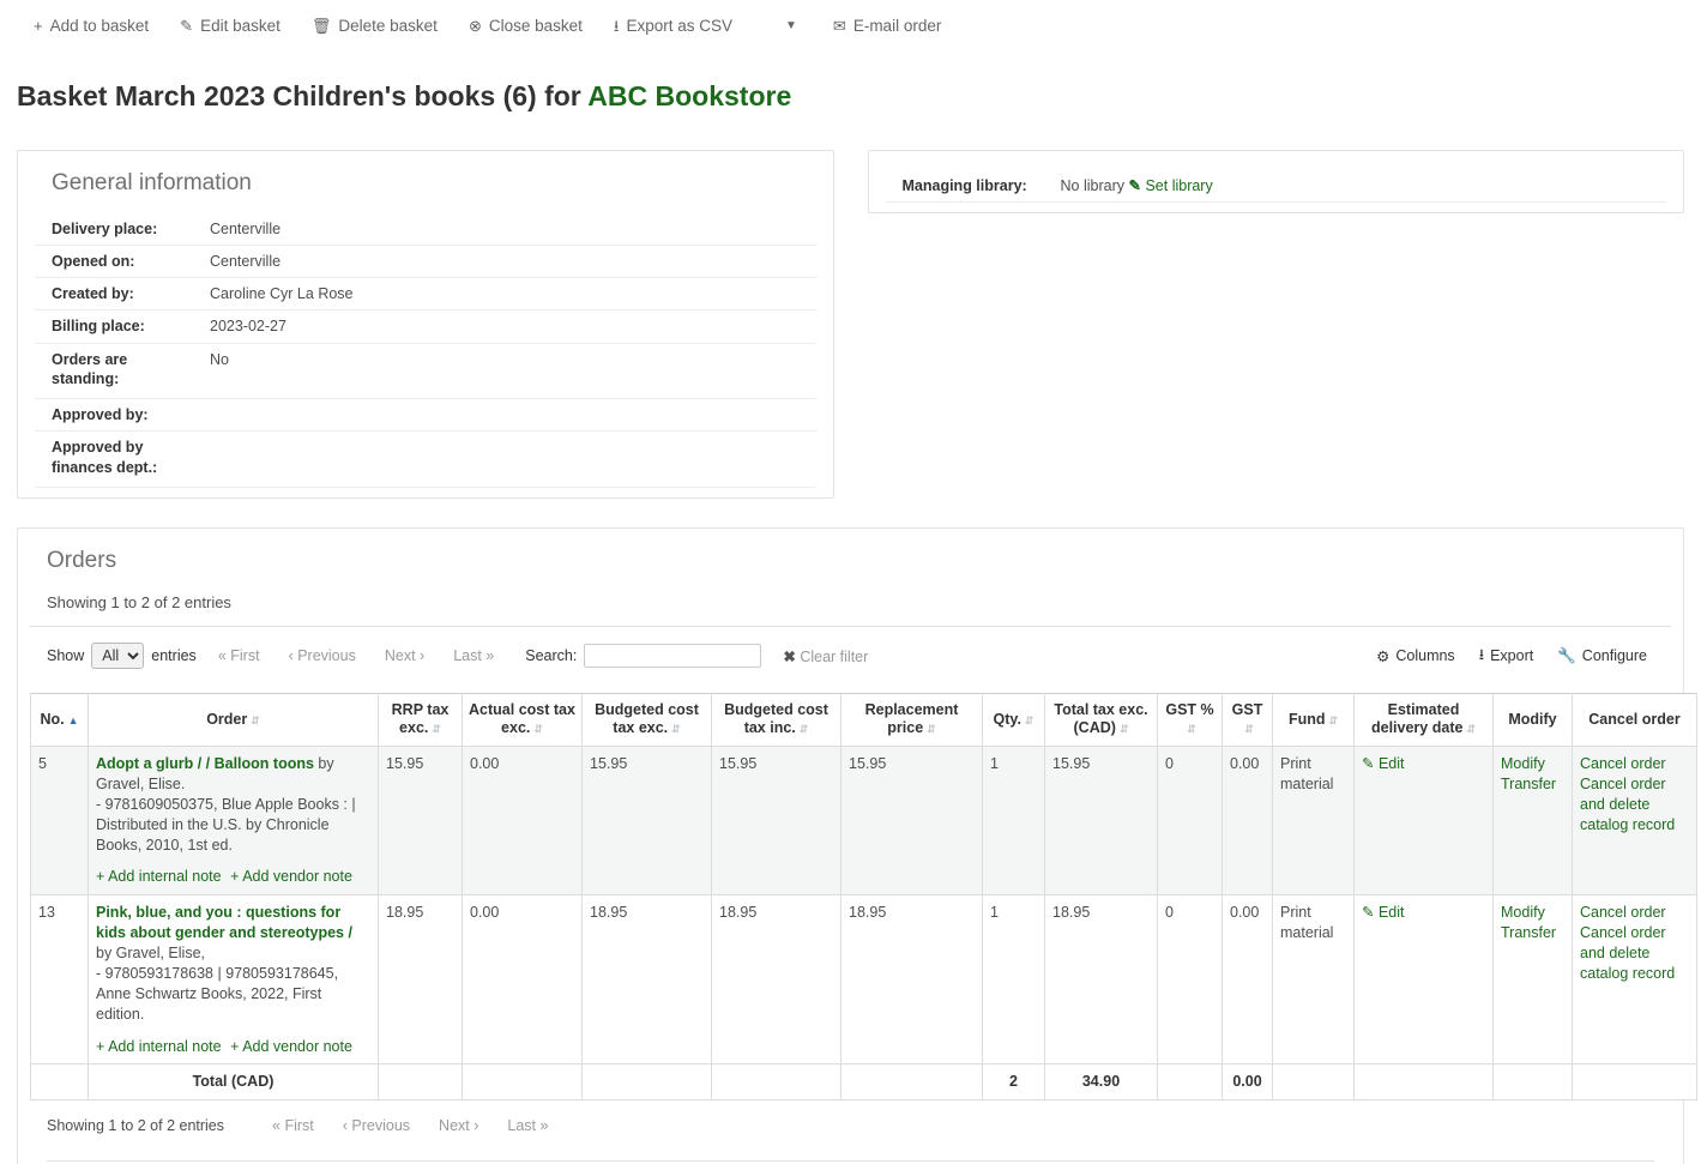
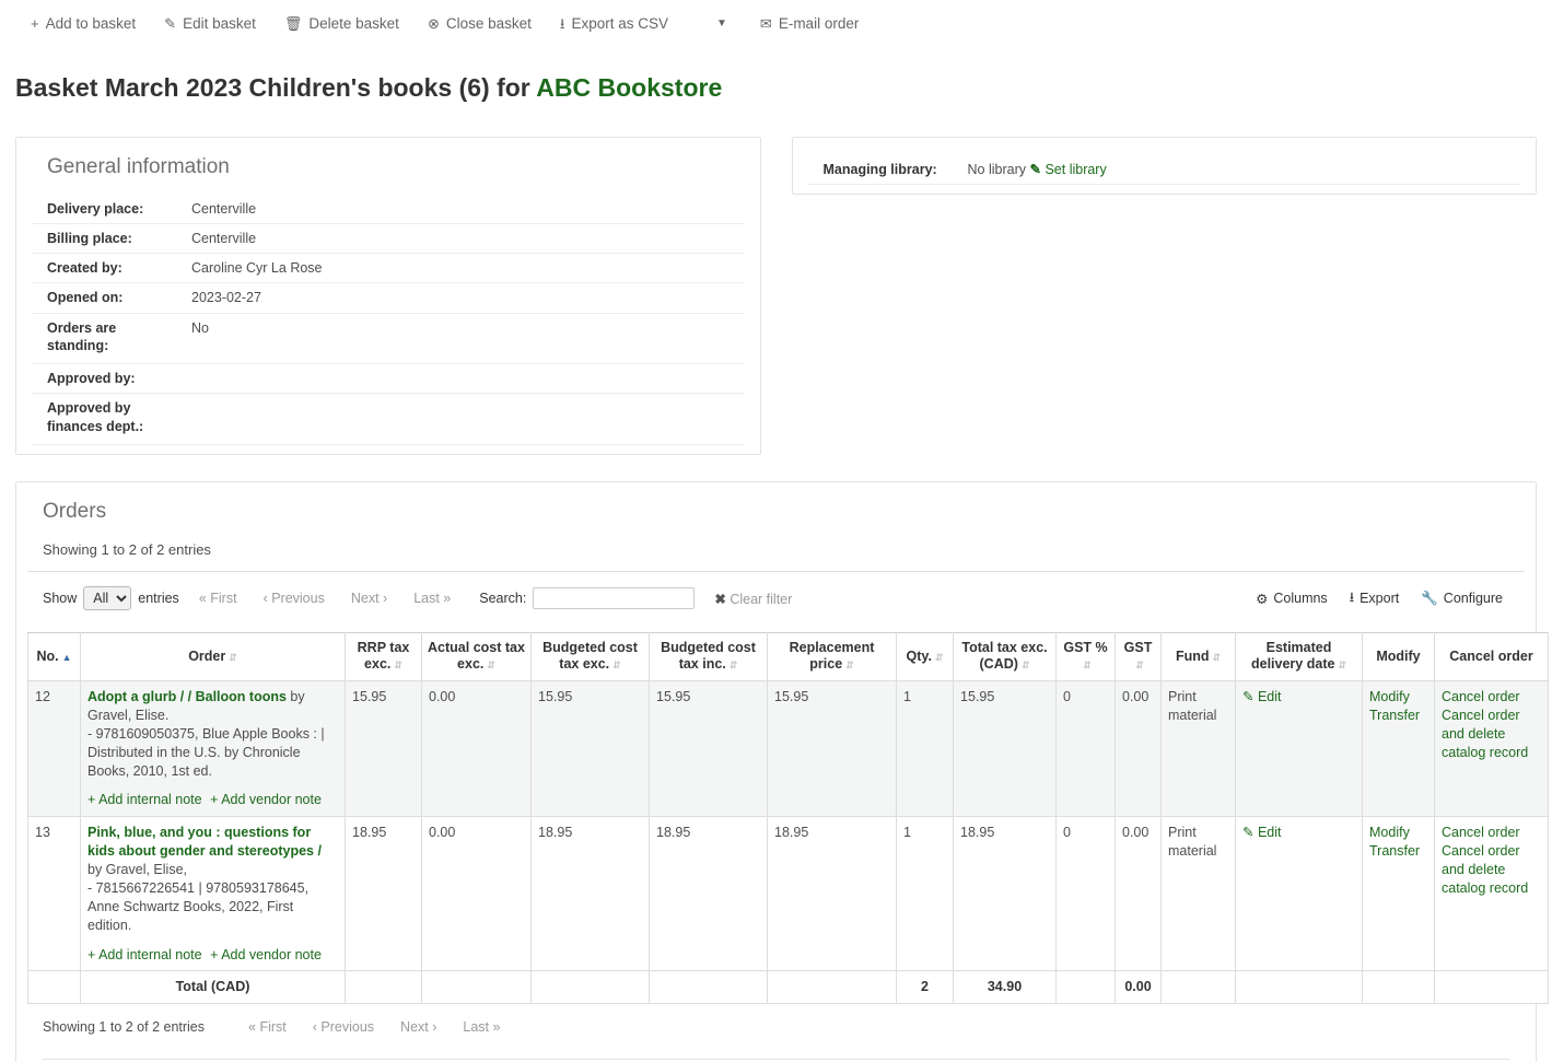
  +
  Add to basket
  ✎
  Edit basket
  🗑
  Delete basket
  ⊗
  Close basket
  ⭳
  Export as CSV
  ▼
  ✉
  E-mail order
  Basket March 2023 Children's books (6) for ABC Bookstore
  General information
  Delivery place:	Centerville
- Opened on:	Centerville
+ Billing place:	Centerville
  Created by:	Caroline Cyr La Rose
- Billing place:	2023-02-27
+ Opened on:	2023-02-27
  Orders are standing:	No
  Approved by:
  Approved by finances dept.:
  Managing library:	No library ✎ Set library
  Orders
  Showing 1 to 2 of 2 entries
  Show
  All
  entries
  « First
  ‹ Previous
  Next ›
  Last »
  Search:
  ✖ Clear filter
  ⚙
  Columns
  ⭳
  Export
  🔧
  Configure
  No. ▲	Order ⇵	RRP tax exc. ⇵	Actual cost tax exc. ⇵	Budgeted cost tax exc. ⇵	Budgeted cost tax inc. ⇵	Replacement price ⇵	Qty. ⇵	Total tax exc. (CAD) ⇵	GST %⇵	GST⇵	Fund ⇵	Estimated delivery date ⇵	Modify	Cancel order
- 5	Adopt a glurb / / Balloon toons by Gravel, Elise. - 9781609050375, Blue Apple Books : | Distributed in the U.S. by Chronicle Books, 2010, 1st ed. + Add internal note + Add vendor note	15.95	0.00	15.95	15.95	15.95	1	15.95	0	0.00	Print material	✎ Edit	Modify Transfer	Cancel order Cancel order and delete catalog record
+ 12	Adopt a glurb / / Balloon toons by Gravel, Elise. - 9781609050375, Blue Apple Books : | Distributed in the U.S. by Chronicle Books, 2010, 1st ed. + Add internal note + Add vendor note	15.95	0.00	15.95	15.95	15.95	1	15.95	0	0.00	Print material	✎ Edit	Modify Transfer	Cancel order Cancel order and delete catalog record
- 13	Pink, blue, and you : questions for kids about gender and stereotypes / by Gravel, Elise, - 9780593178638 | 9780593178645, Anne Schwartz Books, 2022, First edition. + Add internal note + Add vendor note	18.95	0.00	18.95	18.95	18.95	1	18.95	0	0.00	Print material	✎ Edit	Modify Transfer	Cancel order Cancel order and delete catalog record
+ 13	Pink, blue, and you : questions for kids about gender and stereotypes / by Gravel, Elise, - 7815667226541 | 9780593178645, Anne Schwartz Books, 2022, First edition. + Add internal note + Add vendor note	18.95	0.00	18.95	18.95	18.95	1	18.95	0	0.00	Print material	✎ Edit	Modify Transfer	Cancel order Cancel order and delete catalog record
  	Total (CAD)						2	34.90		0.00
  Showing 1 to 2 of 2 entries
  « First
  ‹ Previous
  Next ›
  Last »
